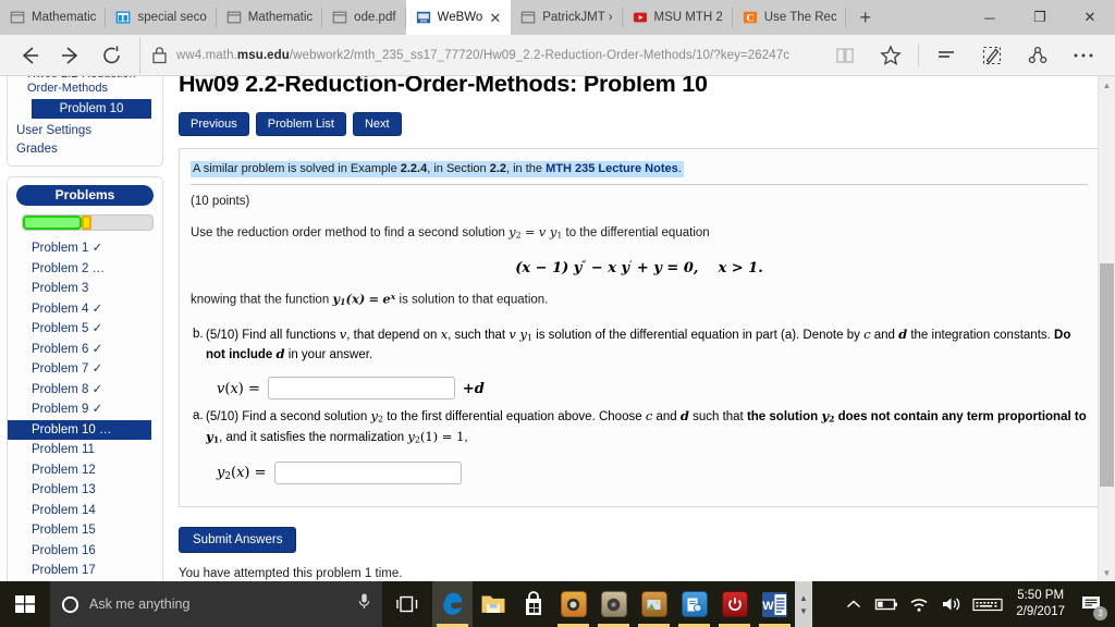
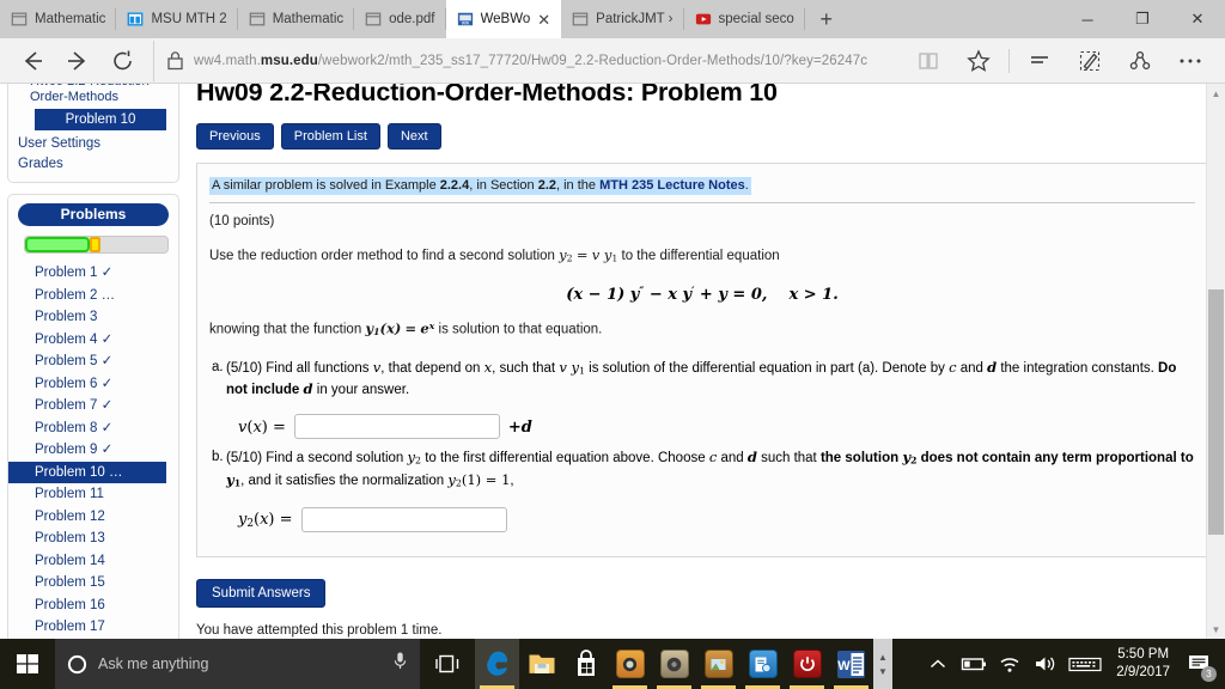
  Mathematic
- special seco
+ MSU MTH 2
  Mathematic
  ode.pdf
  WeBWo
  ✕
  PatrickJMT ›
- MSU MTH 2
+ special seco
- C
- Use The Rec
  +
  ─
  ❐
  ✕
  ww4.math.msu.edu/webwork2/mth_235_ss17_77720/Hw09_2.2-Reduction-Order-Methods/10/?key=26247c
  Order-Methods
  Problem 10
  User Settings
  Grades
  Problems
  Problem 1 ✓
  Problem 2 …
  Problem 3
  Problem 4 ✓
  Problem 5 ✓
  Problem 6 ✓
  Problem 7 ✓
  Problem 8 ✓
  Problem 9 ✓
  Problem 10 …
  Problem 11
  Problem 12
  Problem 13
  Problem 14
  Problem 15
  Problem 16
  Problem 17
  Hw09 2.2-Reduction-Order-Methods: Problem 10
  Previous
  Problem List
  Next
  A similar problem is solved in Example 2.2.4, in Section 2.2, in the MTH 235 Lecture Notes.
  (10 points)
  Use the reduction order method to find a second solution y2 = v y1 to the differential equation
  (x − 1) y″ − x y′ + y = 0, x > 1.
  knowing that the function y1(x) = ex is solution to that equation.
- b.
+ a.
  (5/10) Find all functions v, that depend on x, such that v y1 is solution of the differential equation in part (a). Denote by c and d the integration constants. Do not include d in your answer.
  v(x) =
  +d
- a.
+ b.
  (5/10) Find a second solution y2 to the first differential equation above. Choose c and d such that the solution y2 does not contain any term proportional to y1, and it satisfies the normalization y2(1) = 1,
  y2(x) =
  Submit Answers
  You have attempted this problem 1 time.
  ▲
  ▼
  Ask me anything
  W
  ▲
  ▼
  5:50 PM
  2/9/2017
  3
